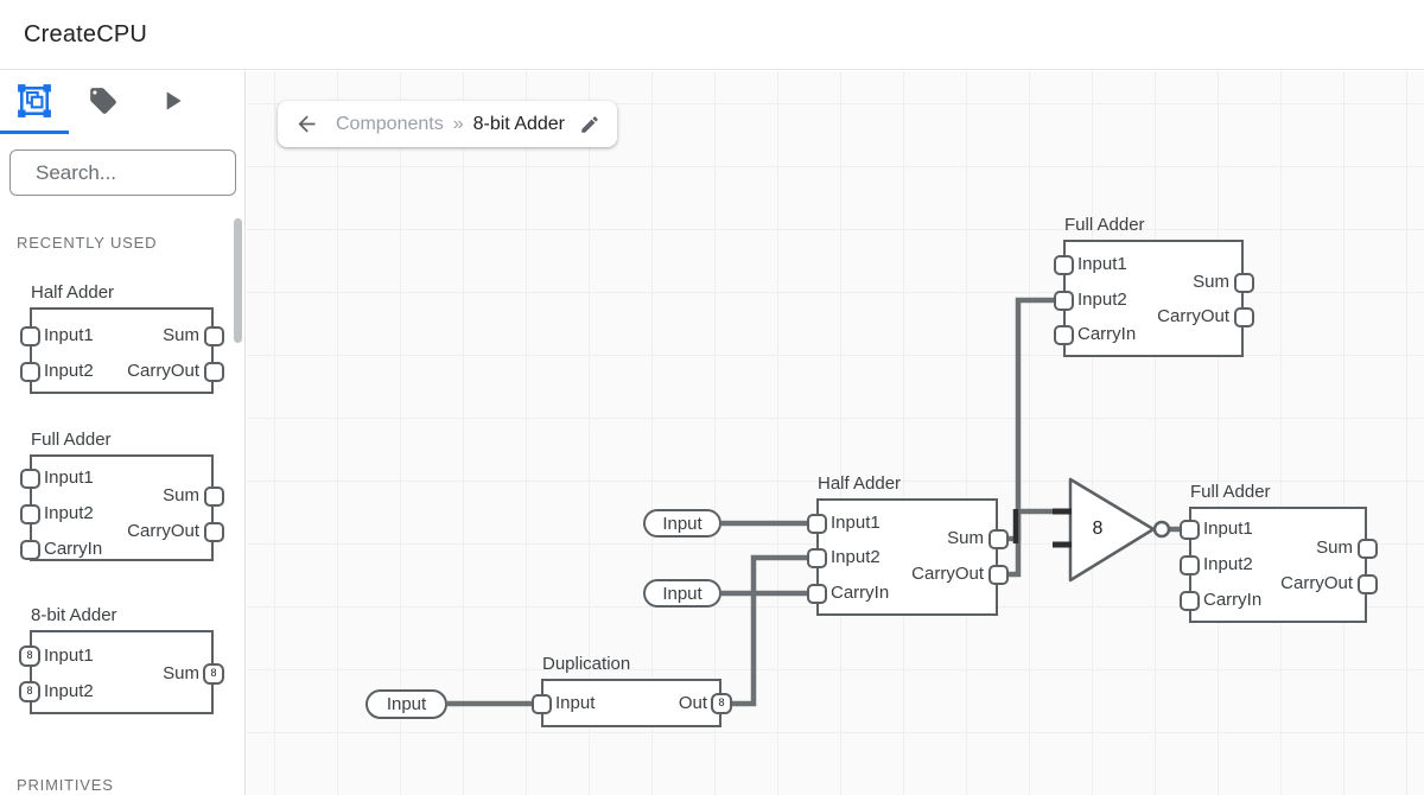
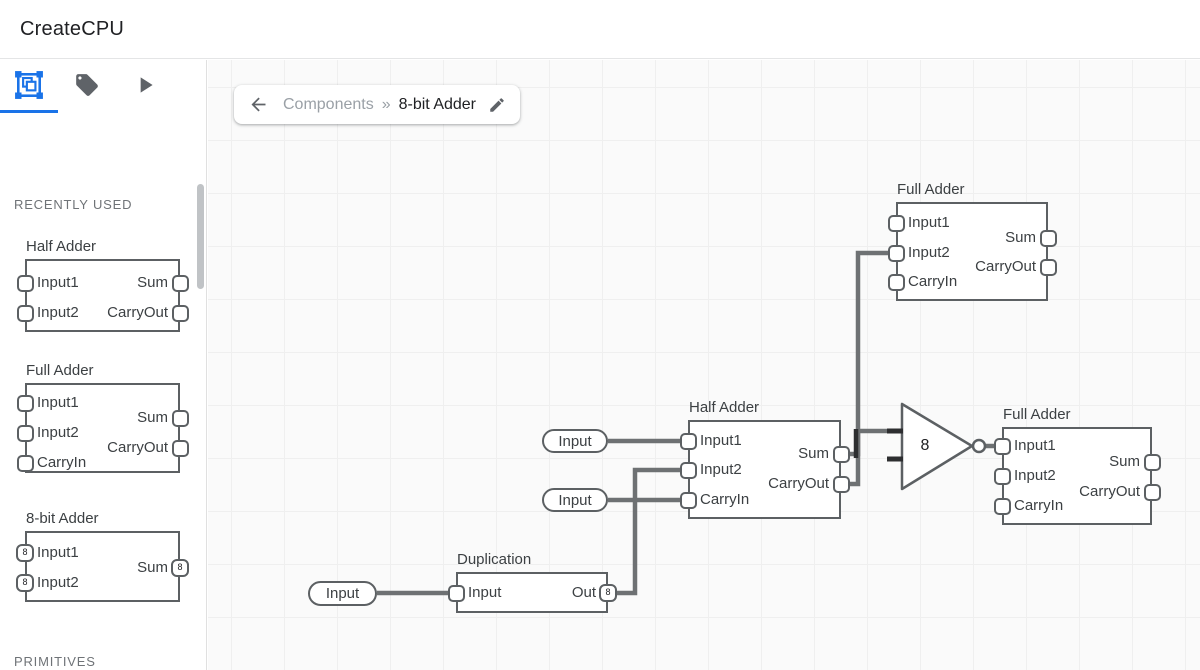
  CreateCPU
- Search...
  RECENTLY USED
  PRIMITIVES
  Half Adder
  Input1
  Input2
  Sum
  CarryOut
  Full Adder
  Input1
  Input2
  CarryIn
  Sum
  CarryOut
  8-bit Adder
  8
  Input1
  8
  Input2
  8
  Sum
  Full Adder
  Input1
  Input2
  CarryIn
  Sum
  CarryOut
  Half Adder
  Input1
  Input2
  CarryIn
  Sum
  CarryOut
  Full Adder
  Input1
  Input2
  CarryIn
  Sum
  CarryOut
  Duplication
  Input
  8
  Out
  Input
  Input
  Input
  8
  Components
  »
  8-bit Adder
